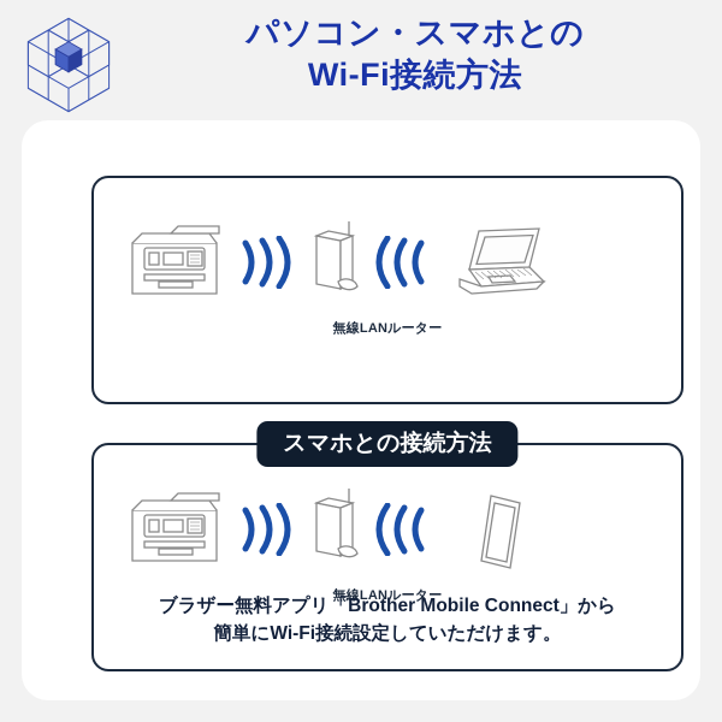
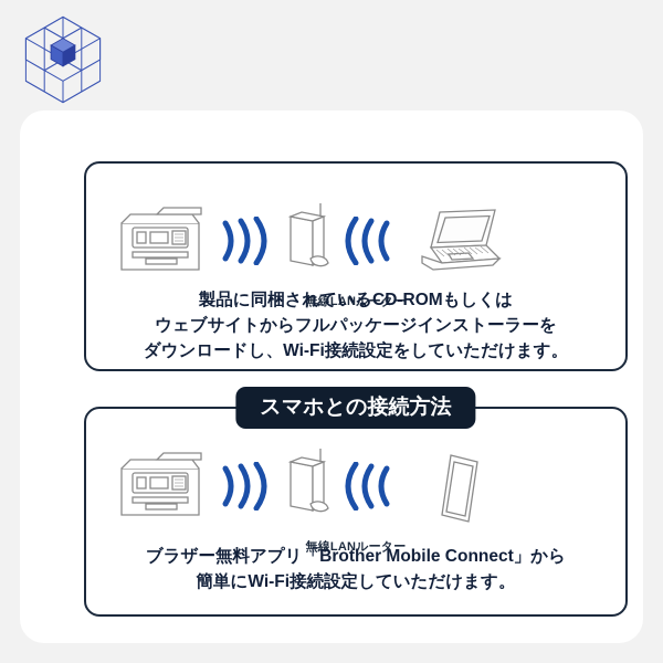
- パソコン・スマホとの
- Wi-Fi接続方法
  無線LANルーター
+ 製品に同梱されているCD-ROMもしくは
+ ウェブサイトからフルパッケージインストーラーを
+ ダウンロードし、Wi-Fi接続設定をしていただけます。
  スマホとの接続方法
  無線LANルーター
  ブラザー無料アプリ「Brother Mobile Connect」から
  簡単にWi-Fi接続設定していただけます。
